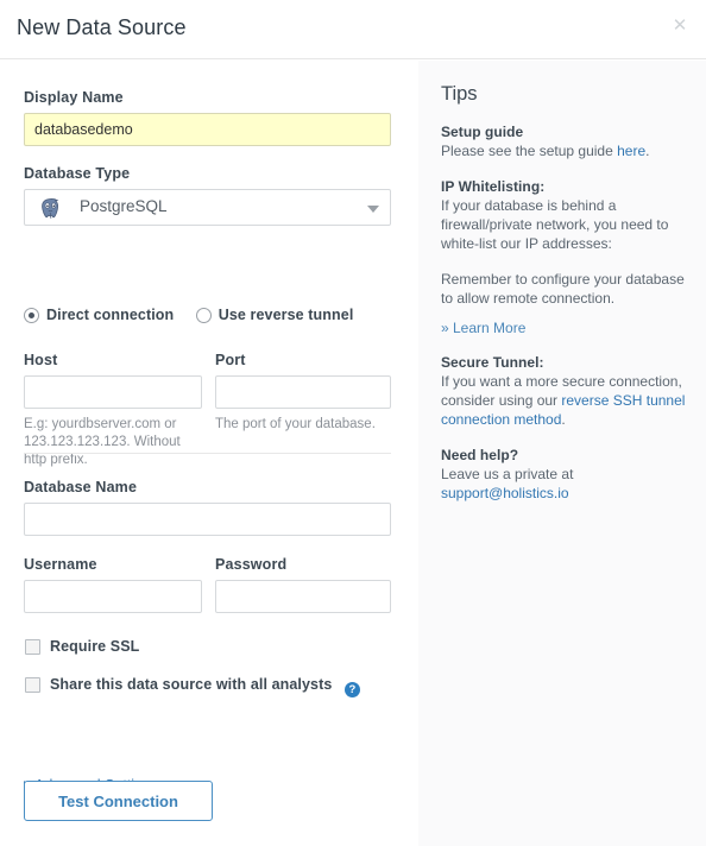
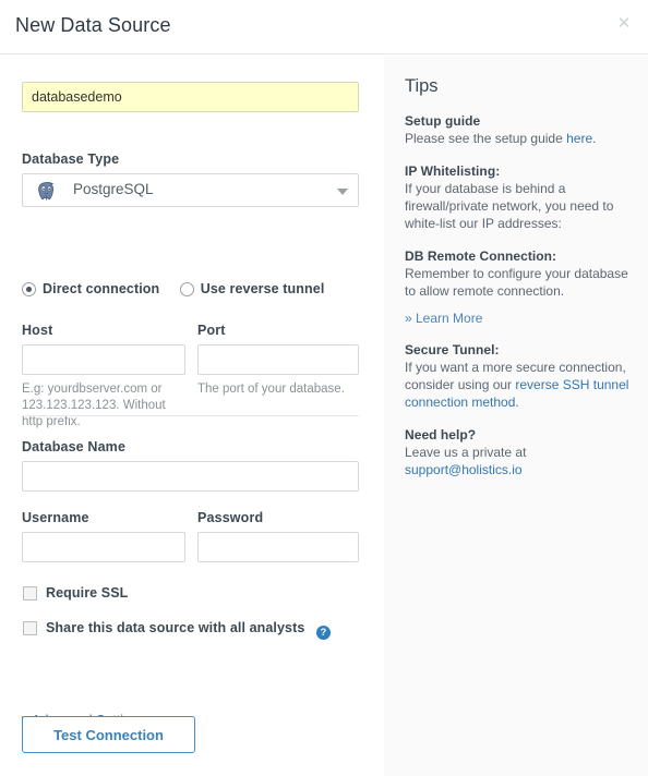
  New Data Source
  ✕
- Display Name
  databasedemo
  Database Type
  PostgreSQL
  Direct connection
  Use reverse tunnel
  Host
  E.g: yourdbserver.com or 123.123.123.123. Without http prefix.
  Port
  The port of your database.
  Database Name
  Username
  Password
  Require SSL
  Share this data source with all analysts
  ?
  Test Connection
  Tips
  Setup guide
  Please see the setup guide here.
  IP Whitelisting:
  If your database is behind a firewall/private network, you need to white-list our IP addresses:
+ DB Remote Connection:
  Remember to configure your database to allow remote connection.
  » Learn More
  Secure Tunnel:
  If you want a more secure connection, consider using our reverse SSH tunnel connection method.
  Need help?
  Leave us a private at support@holistics.io
